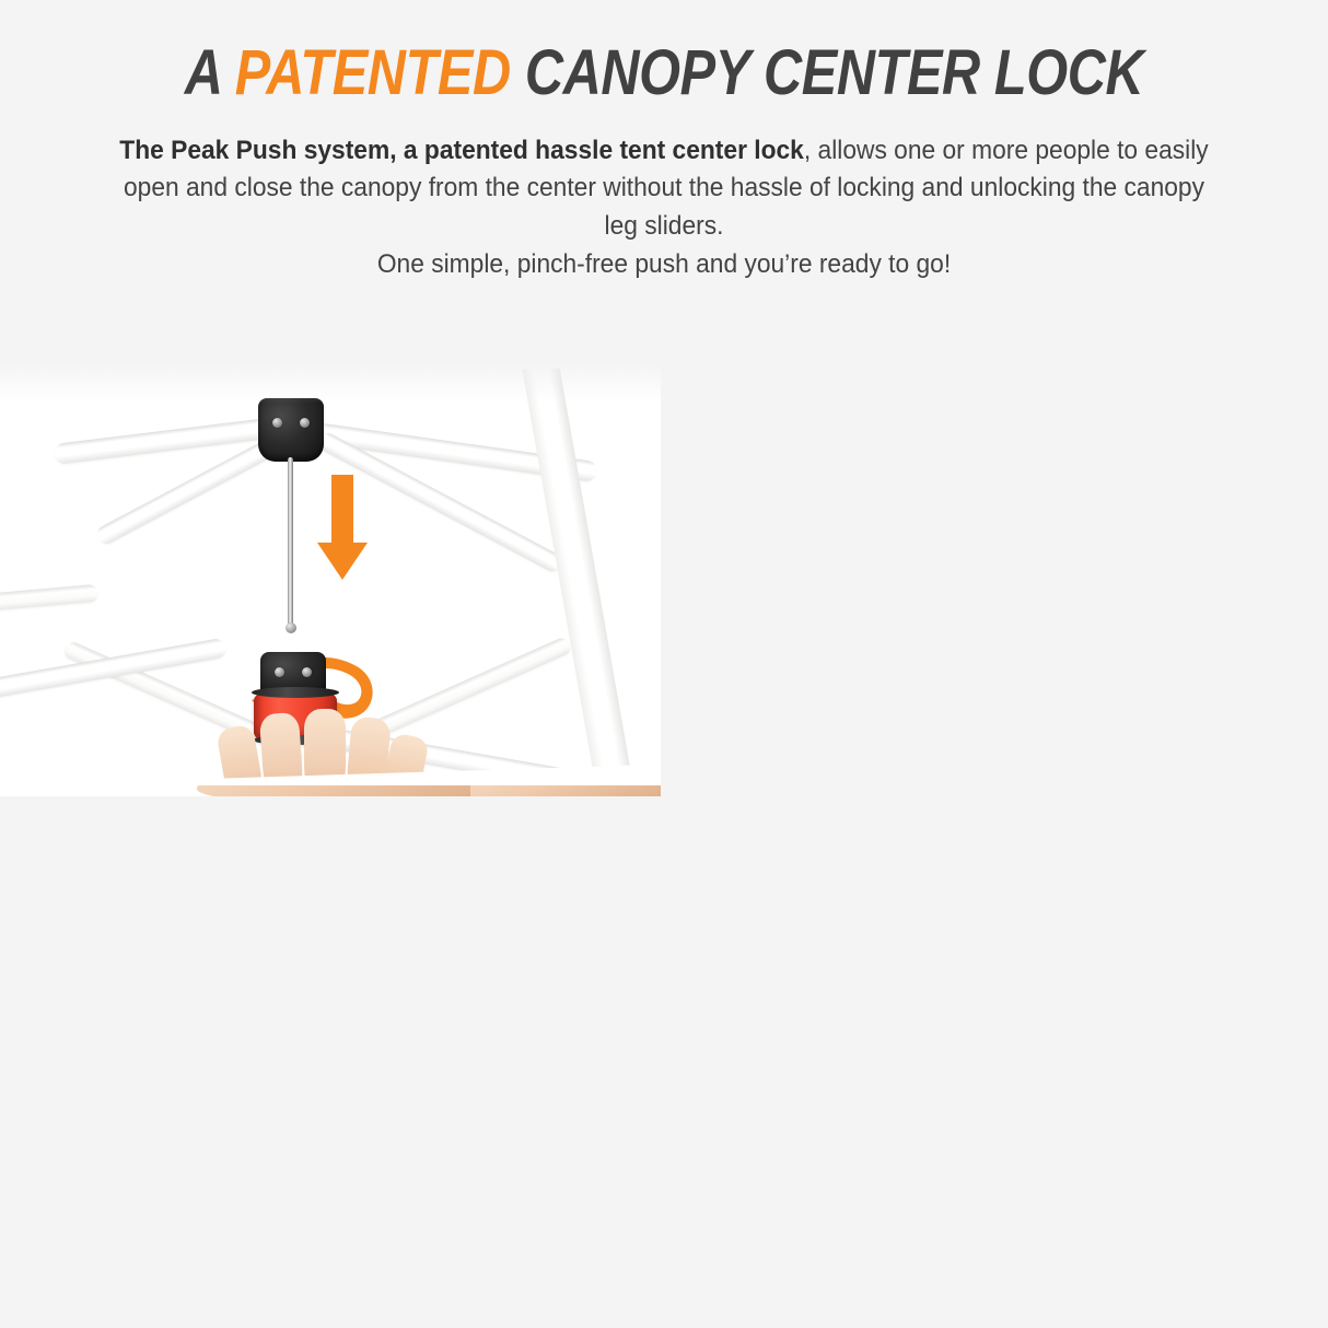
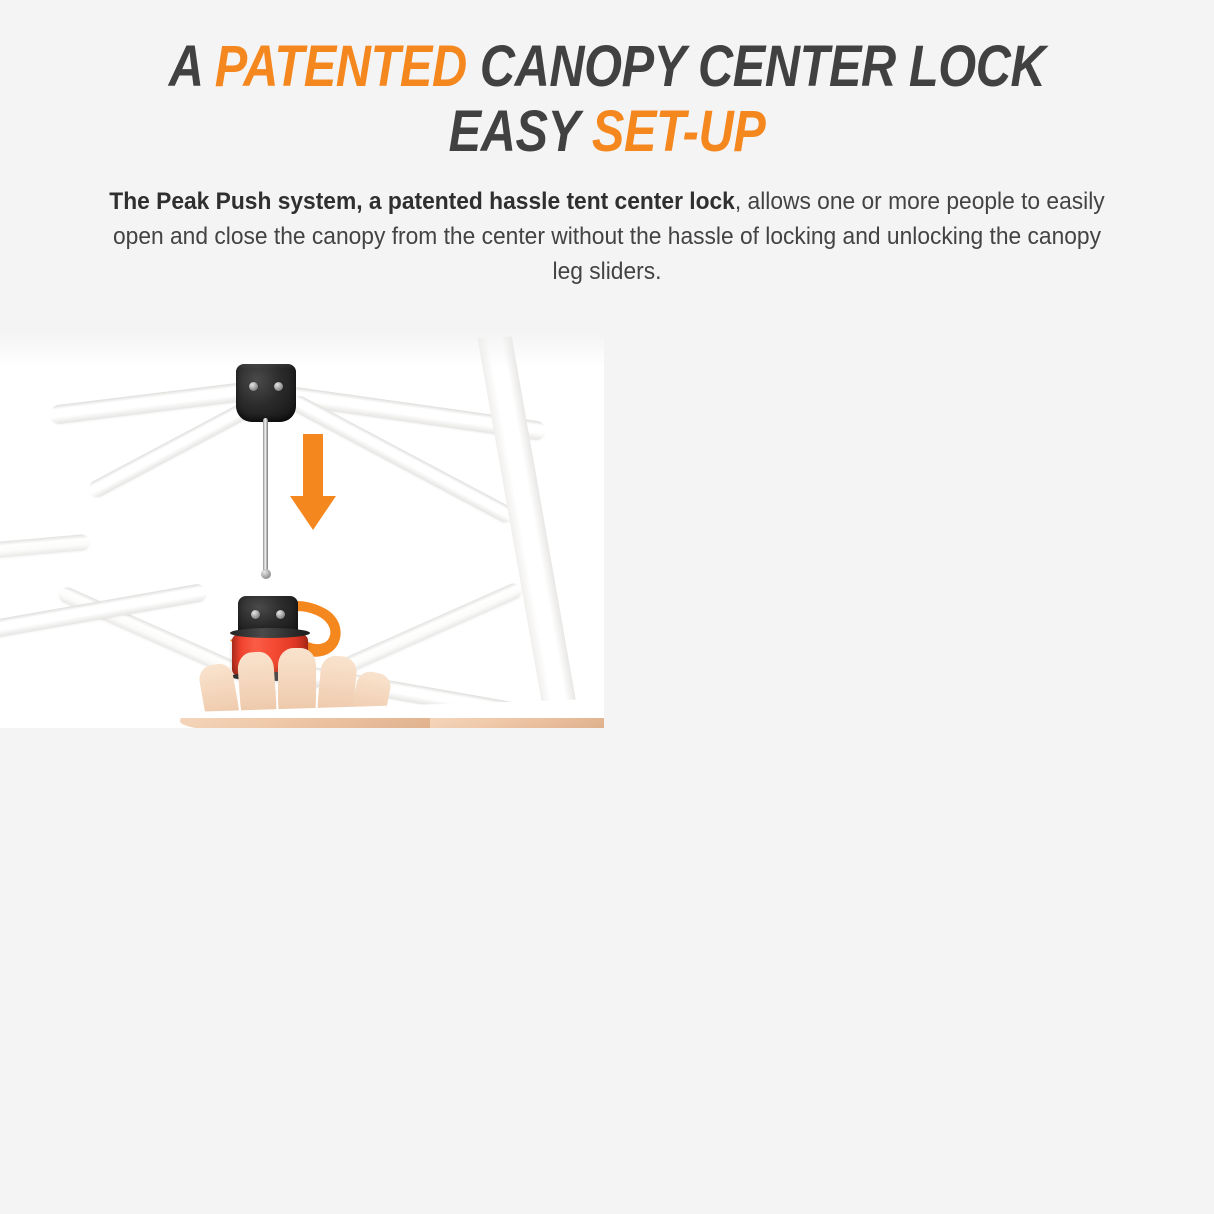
  A PATENTED CANOPY CENTER LOCK
+ EASY SET-UP
  The Peak Push system, a patented hassle tent center lock, allows one or more people to easily open and close the canopy from the center without the hassle of locking and unlocking the canopy leg sliders.
- One simple, pinch-free push and you’re ready to go!
